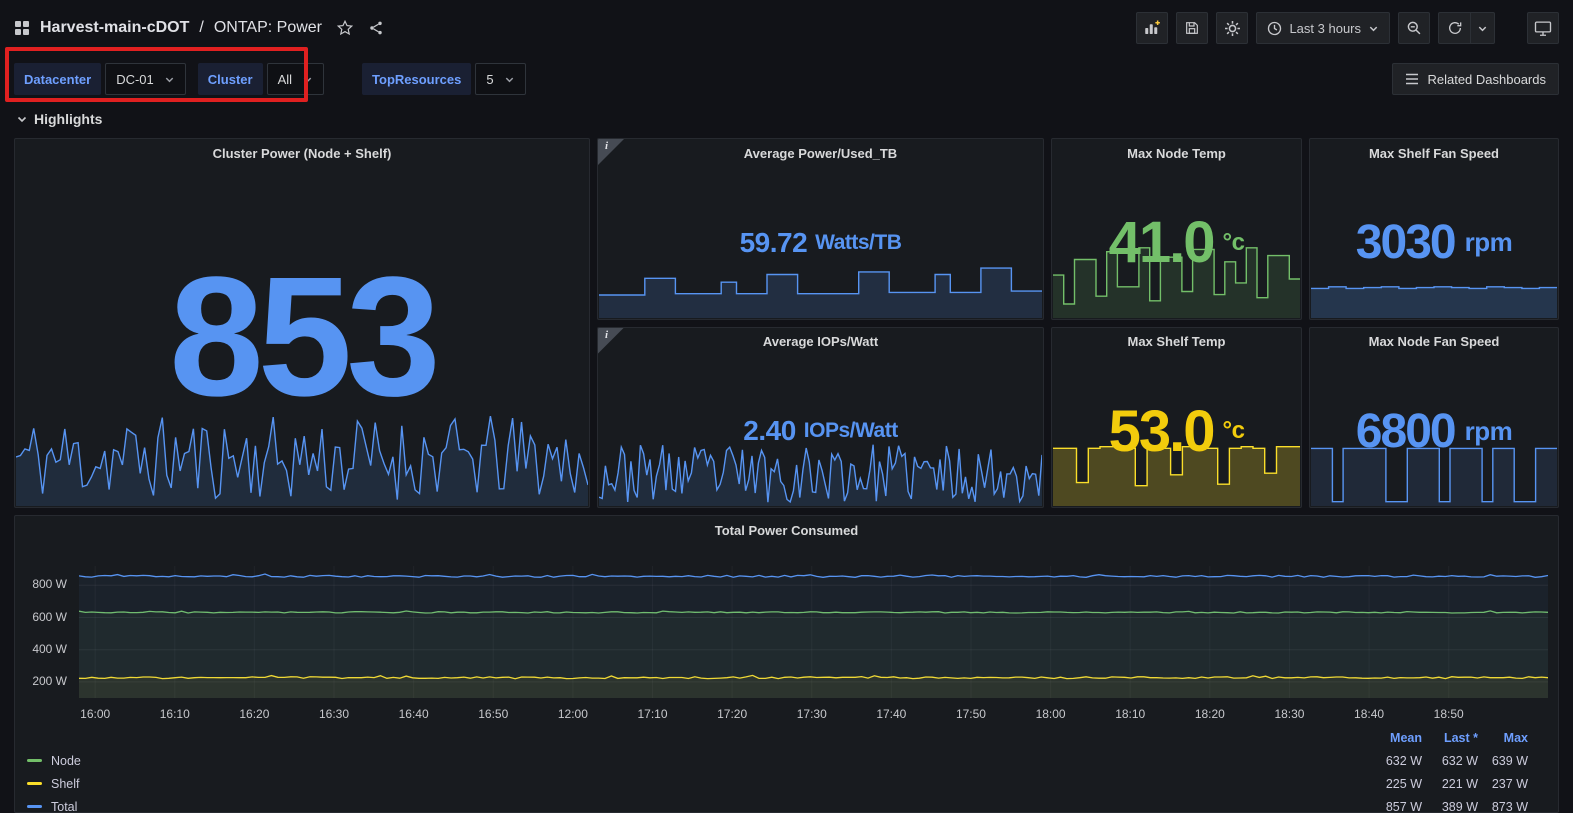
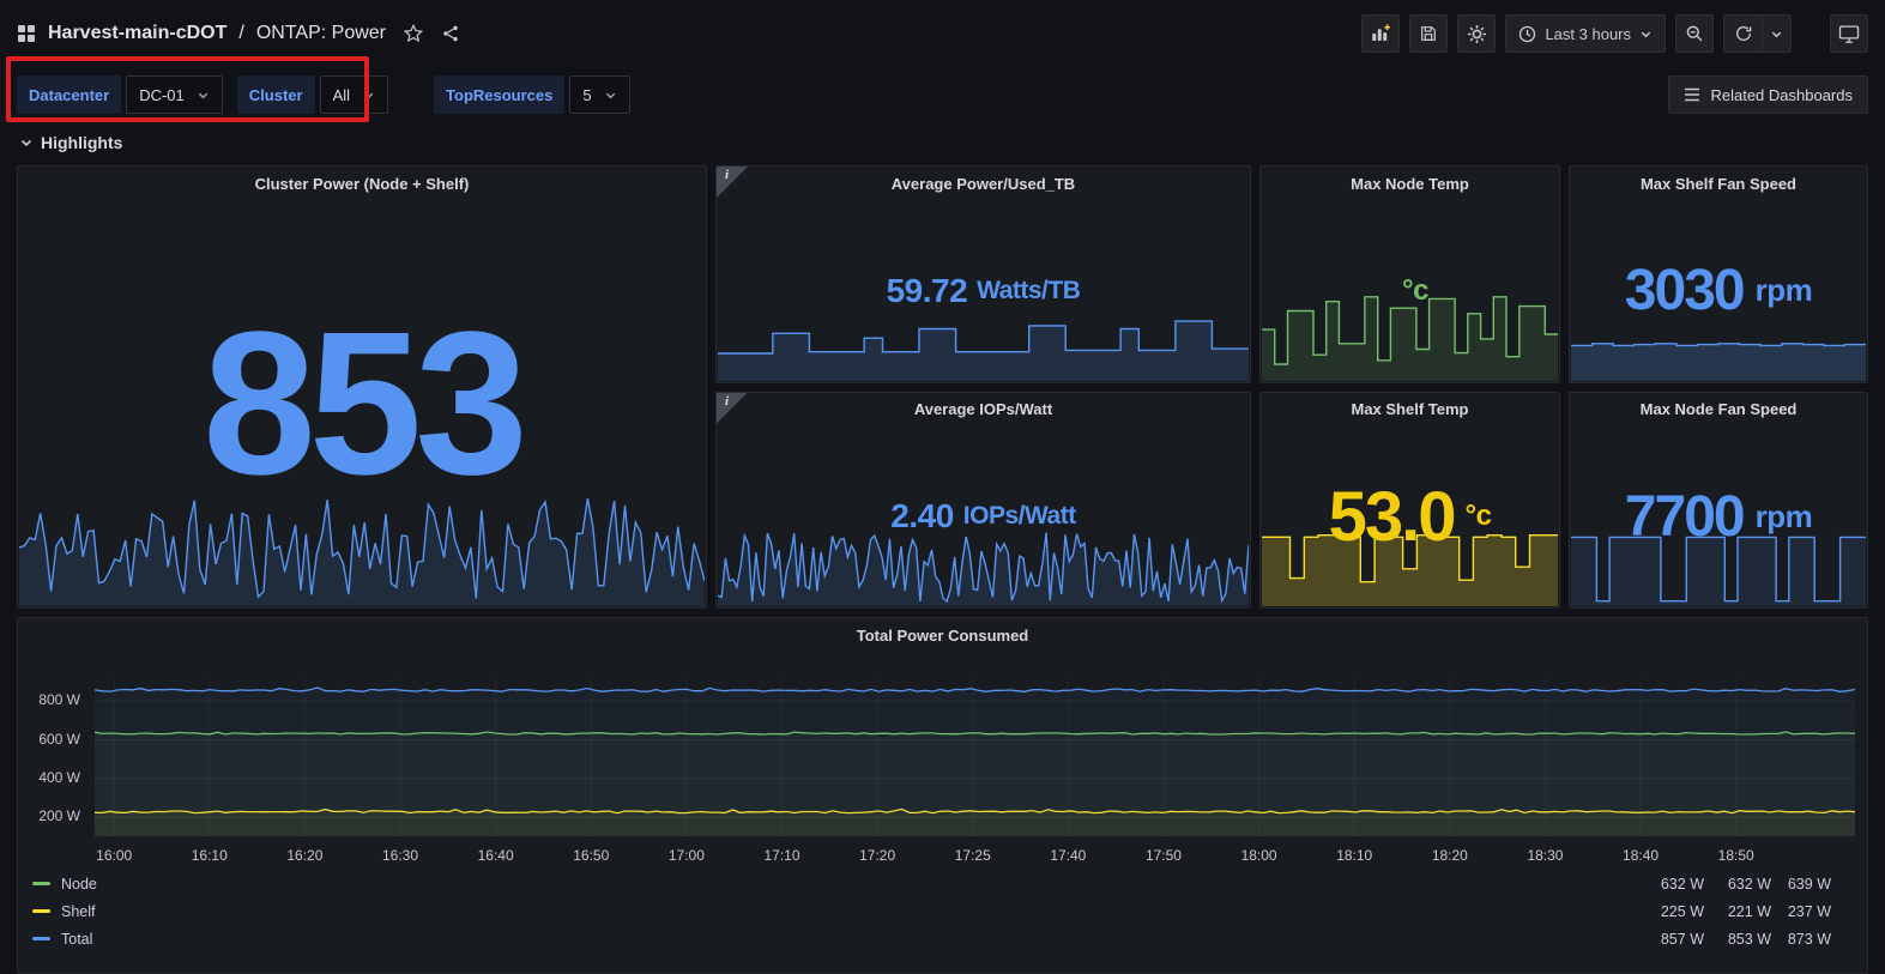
  Harvest-main-cDOT
  /
  ONTAP: Power
  Last 3 hours
  Datacenter
  DC-01
  Cluster
  All
  TopResources
  5
  Related Dashboards
  Highlights
  Cluster Power (Node + Shelf)
  853
  i
  Average Power/Used_TB
  59.72
  Watts/TB
  i
  Average IOPs/Watt
  2.40
  IOPs/Watt
  Max Node Temp
- 41.0
  °c
  Max Shelf Temp
  53.0
  °c
  Max Shelf Fan Speed
  3030
  rpm
  Max Node Fan Speed
- 6800
+ 7700
  rpm
  Total Power Consumed
  200 W
  400 W
  600 W
  800 W
  16:00
  16:10
  16:20
  16:30
  16:40
  16:50
- 12:00
+ 17:00
  17:10
  17:20
- 17:30
+ 17:25
  17:40
  17:50
  18:00
  18:10
  18:20
  18:30
  18:40
  18:50
- Mean
- Last *
- Max
  Node
  632 W
  632 W
  639 W
  Shelf
  225 W
  221 W
  237 W
  Total
  857 W
- 389 W
+ 853 W
  873 W
